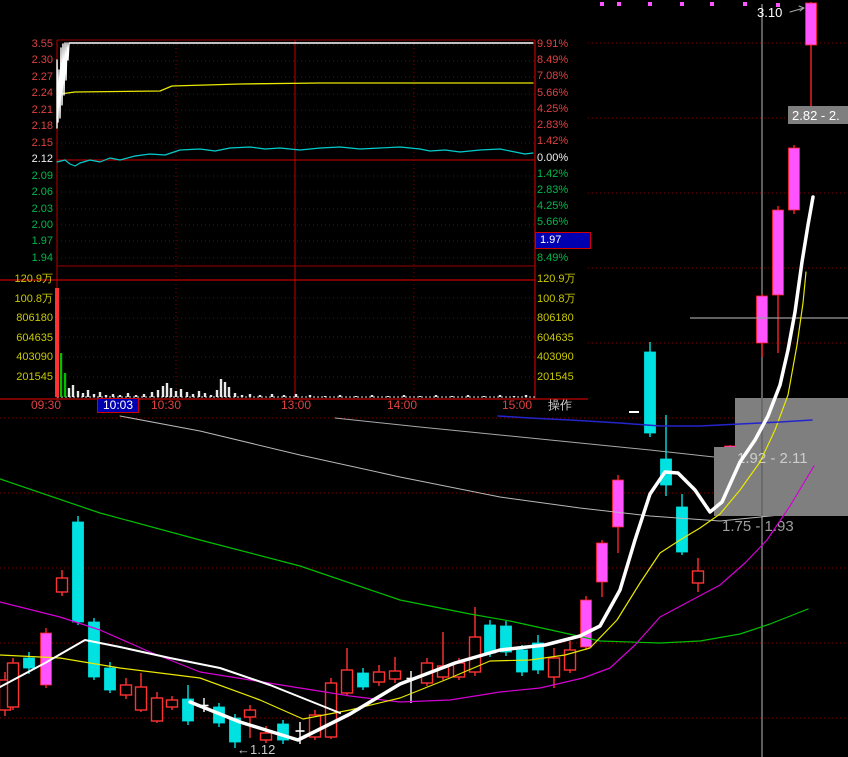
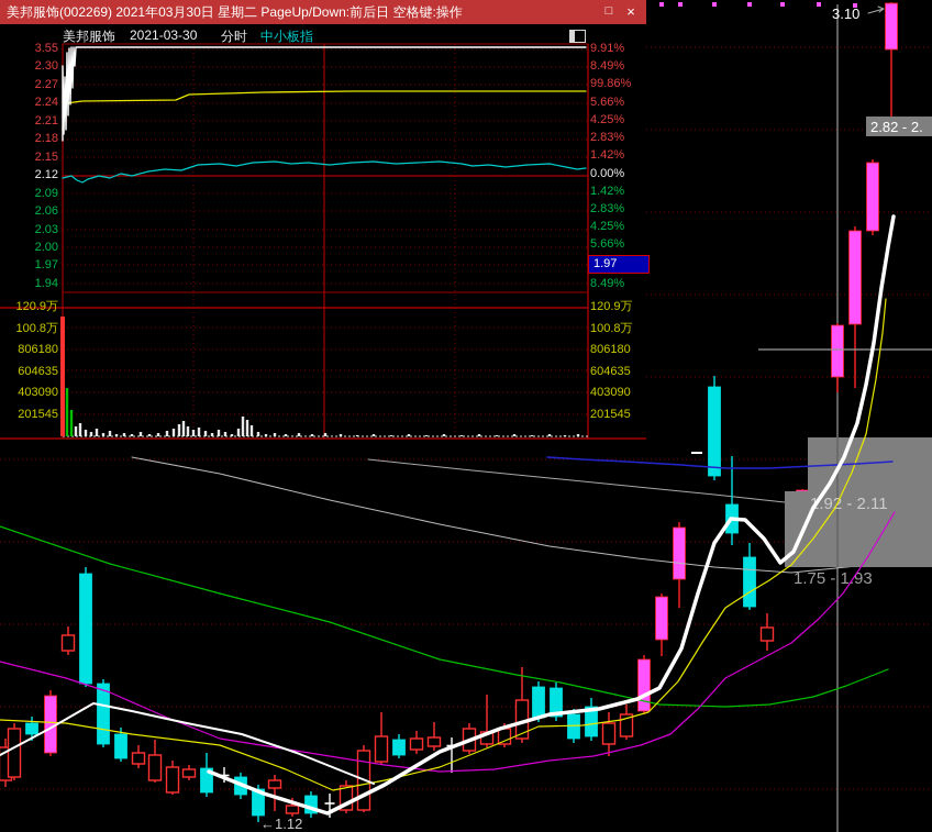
  .9 - 2.11
  1.75 - 1.93
  3.10
  2.82 - 2.
  ←1.12
+ 美邦服饰(002269) 2021年03月30日 星期二 PageUp/Down:前后日 空格键:操作
+ □
+ ×
+ 美邦服饰
+ 2021-03-30
+ 分时
+ 中小板指
  3.55
  2.30
  2.27
  2.24
  2.21
  2.18
  2.15
  2.12
  2.09
  2.06
  2.03
  2.00
  1.97
  1.94
  9.91%
  8.49%
- 7.08%
+ 99.86%
  5.66%
  4.25%
  2.83%
  1.42%
  0.00%
  1.42%
  2.83%
  4.25%
  5.66%
  1.97
  8.49%
  120.9万
  100.8万
  806180
  604635
  403090
  201545
  120.9万
  100.8万
  806180
  604635
  403090
  201545
- 09:30
- 10:03
- 10:30
- 13:00
- 14:00
- 15:00
- 操作
